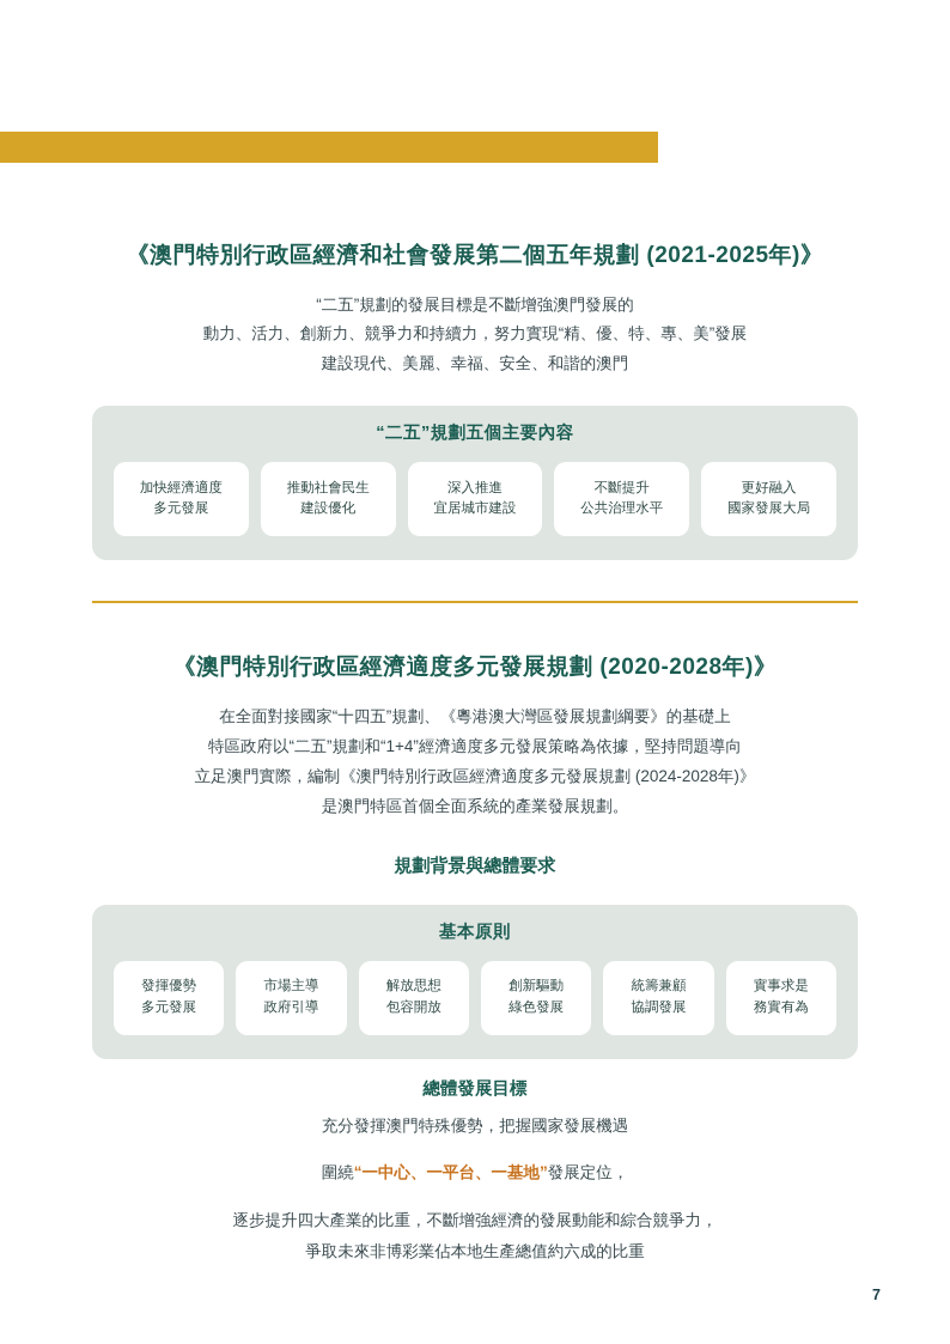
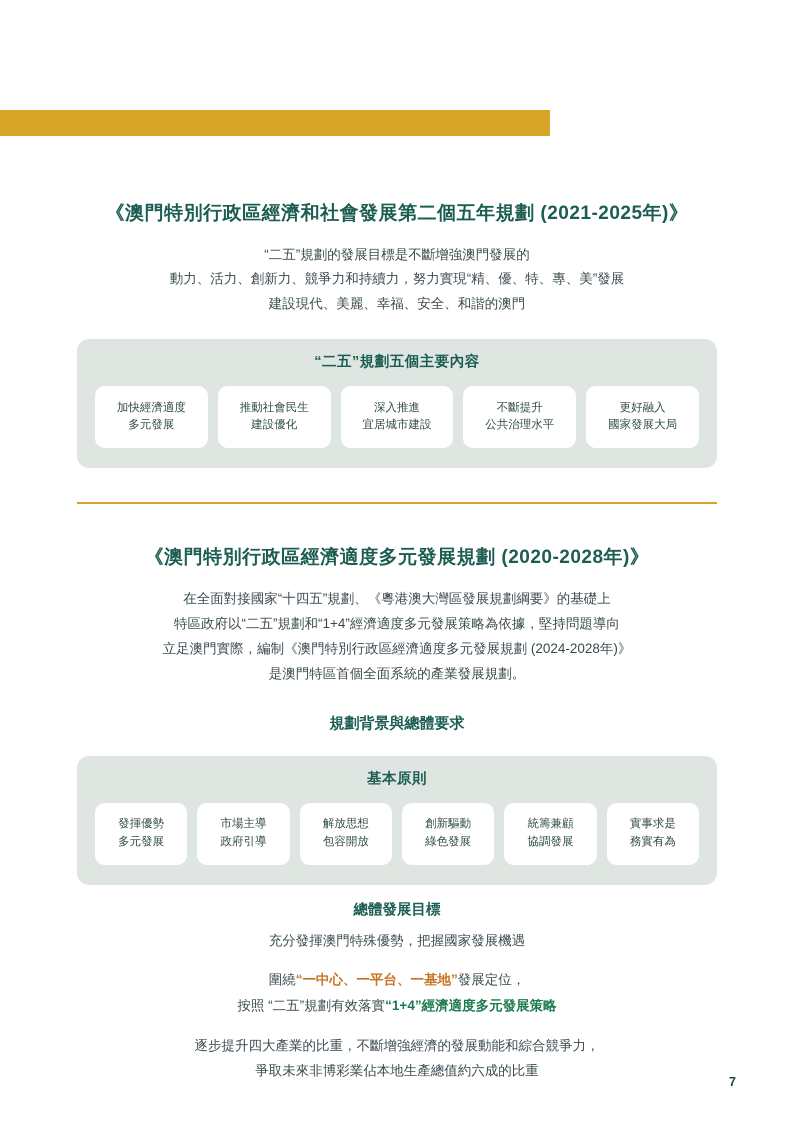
  《澳門特別行政區經濟和社會發展第二個五年規劃 (2021-2025年)》
  “二五”規劃的發展目標是不斷增強澳門發展的
  動力、活力、創新力、競爭力和持續力，努力實現“精、優、特、專、美”發展
  建設現代、美麗、幸福、安全、和諧的澳門
  “二五”規劃五個主要內容
  加快經濟適度
  多元發展
  推動社會民生
  建設優化
  深入推進
  宜居城市建設
  不斷提升
  公共治理水平
  更好融入
  國家發展大局
  《澳門特別行政區經濟適度多元發展規劃 (2020-2028年)》
  在全面對接國家“十四五”規劃、《粵港澳大灣區發展規劃綱要》的基礎上
  特區政府以“二五”規劃和“1+4”經濟適度多元發展策略為依據，堅持問題導向
  立足澳門實際，編制《澳門特別行政區經濟適度多元發展規劃 (2024-2028年)》
  是澳門特區首個全面系統的產業發展規劃。
  規劃背景與總體要求
  基本原則
  發揮優勢
  多元發展
  市場主導
  政府引導
  解放思想
  包容開放
  創新驅動
  綠色發展
  統籌兼顧
  協調發展
  實事求是
  務實有為
  總體發展目標
  充分發揮澳門特殊優勢，把握國家發展機遇
  圍繞“一中心、一平台、一基地”發展定位，
+ 按照 “二五”規劃有效落實“1+4”經濟適度多元發展策略
  逐步提升四大產業的比重，不斷增強經濟的發展動能和綜合競爭力，
  爭取未來非博彩業佔本地生產總值約六成的比重
  7
